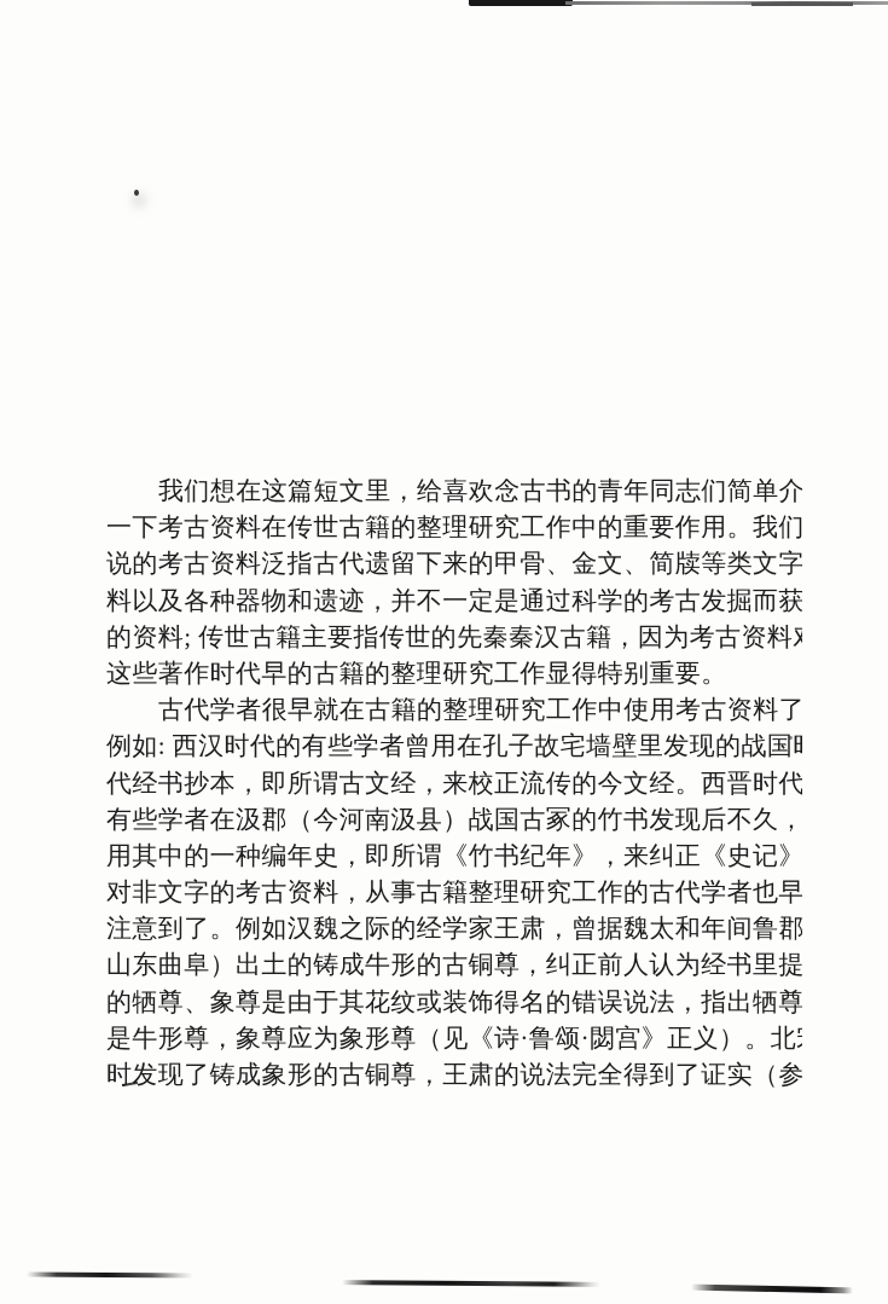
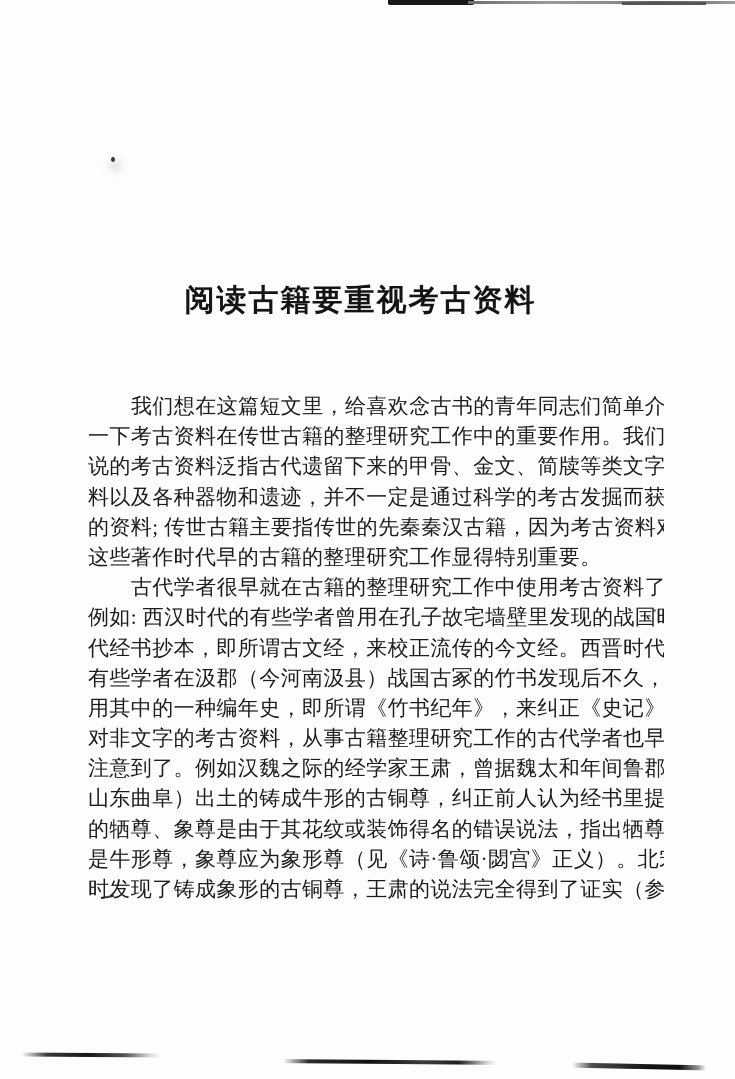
+ 阅读古籍要重视考古资料
  我们想在这篇短文里，给喜欢念古书的青年同志们简单介
  一下考古资料在传世古籍的整理研究工作中的重要作用。我们
  说的考古资料泛指古代遗留下来的甲骨、金文、简牍等类文字
  料以及各种器物和遗迹，并不一定是通过科学的考古发掘而获
  的资料; 传世古籍主要指传世的先秦秦汉古籍，因为考古资料
  这些著作时代早的古籍的整理研究工作显得特别重要。
  古代学者很早就在古籍的整理研究工作中使用考古资料了
  例如: 西汉时代的有些学者曾用在孔子故宅墙壁里发现的战国
  代经书抄本，即所谓古文经，来校正流传的今文经。西晋时代
  有些学者在汲郡（今河南汲县）战国古冢的竹书发现后不久，
  用其中的一种编年史，即所谓《竹书纪年》，来纠正《史记》
  对非文字的考古资料，从事古籍整理研究工作的古代学者也早
  注意到了。例如汉魏之际的经学家王肃，曾据魏太和年间鲁郡
  山东曲阜）出土的铸成牛形的古铜尊，纠正前人认为经书里提
  的牺尊、象尊是由于其花纹或装饰得名的错误说法，指出牺尊
  是牛形尊，象尊应为象形尊（见《诗·鲁颂·閟宫》正义）。北
  时发现了铸成象形的古铜尊，王肃的说法完全得到了证实（参
